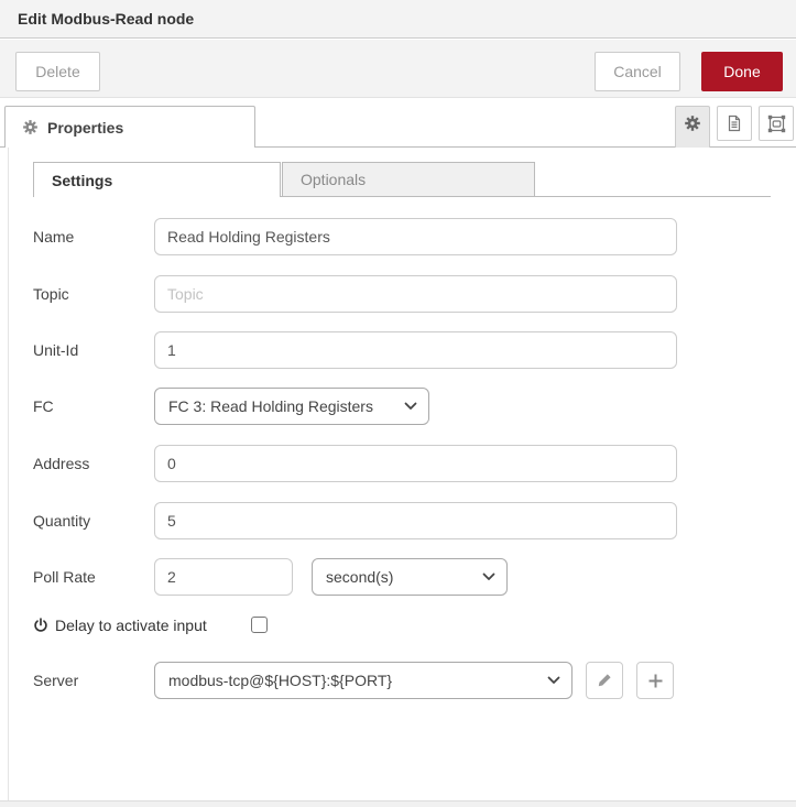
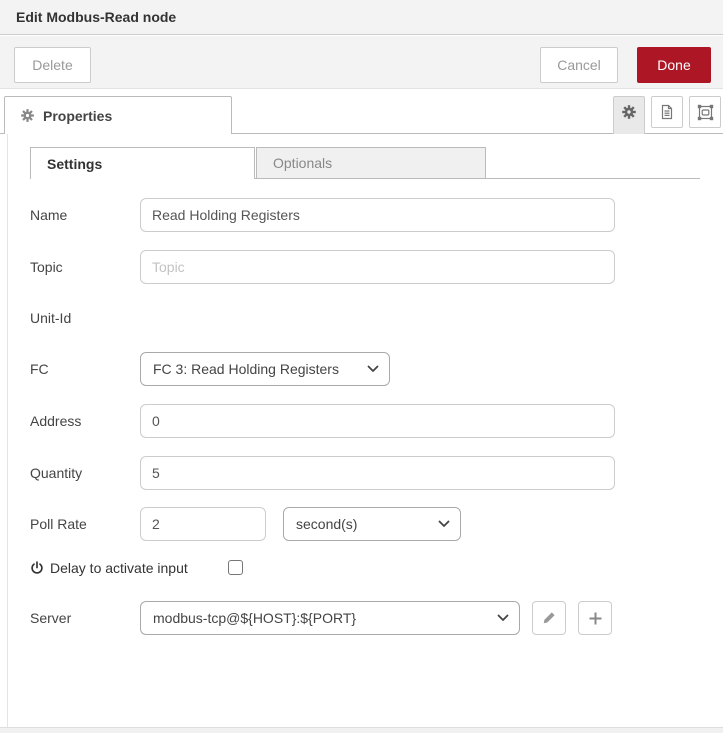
  Edit Modbus-Read node
  Delete
  Cancel
  Done
  Properties
  Settings
  Optionals
  Name
  Read Holding Registers
  Topic
  Topic
  Unit-Id
- 1
  FC
  FC 3: Read Holding Registers
  Address
  0
  Quantity
  5
  Poll Rate
  2
  second(s)
  Delay to activate input
  Server
  modbus-tcp@${HOST}:${PORT}
